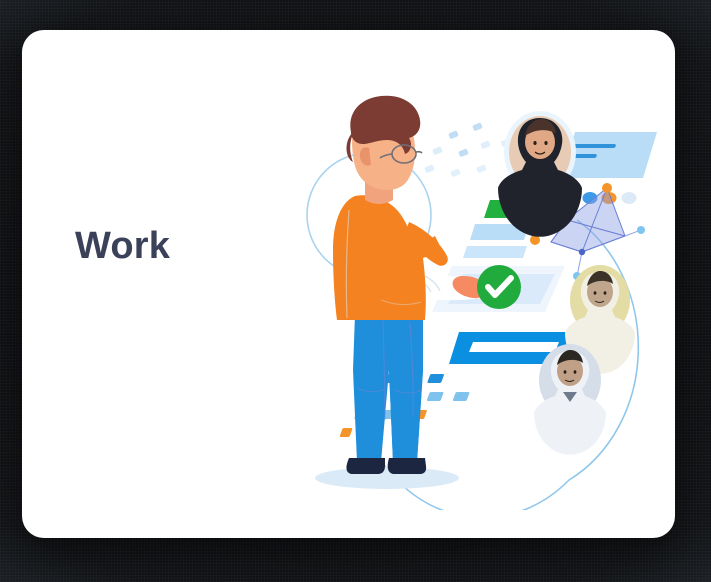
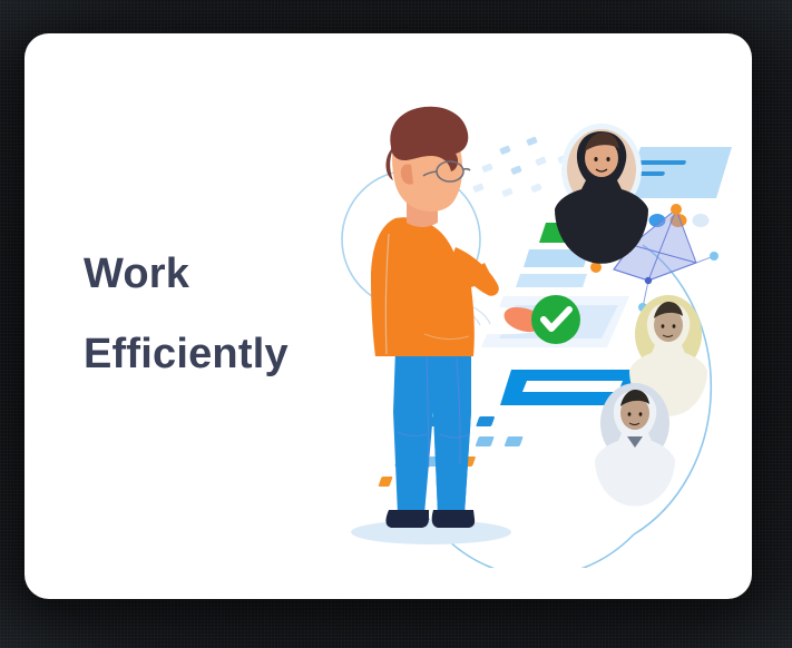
  Work
+ Efficiently
